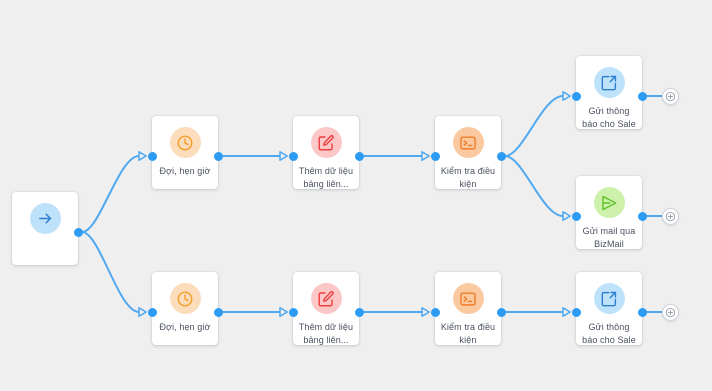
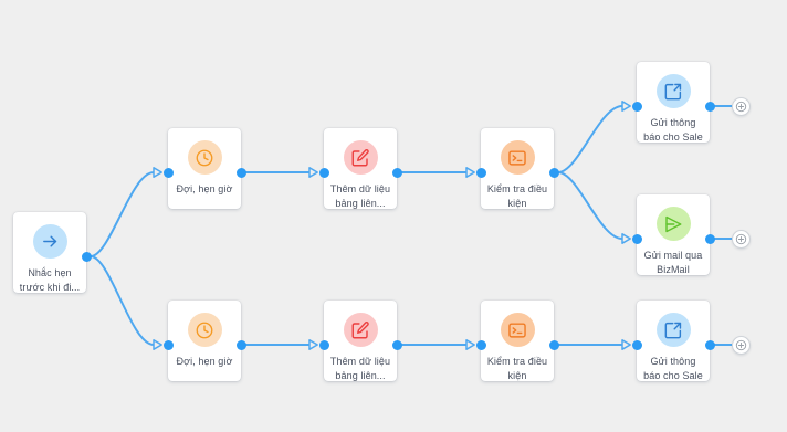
+ Nhắc hẹn trước khi đi...
  Đợi, hẹn giờ
  Thêm dữ liệu bảng liên...
  Kiểm tra điều kiện
  Gửi thông báo cho Sale
  Gửi mail qua BizMail
  Đợi, hẹn giờ
  Thêm dữ liệu bảng liên...
  Kiểm tra điều kiện
  Gửi thông báo cho Sale
